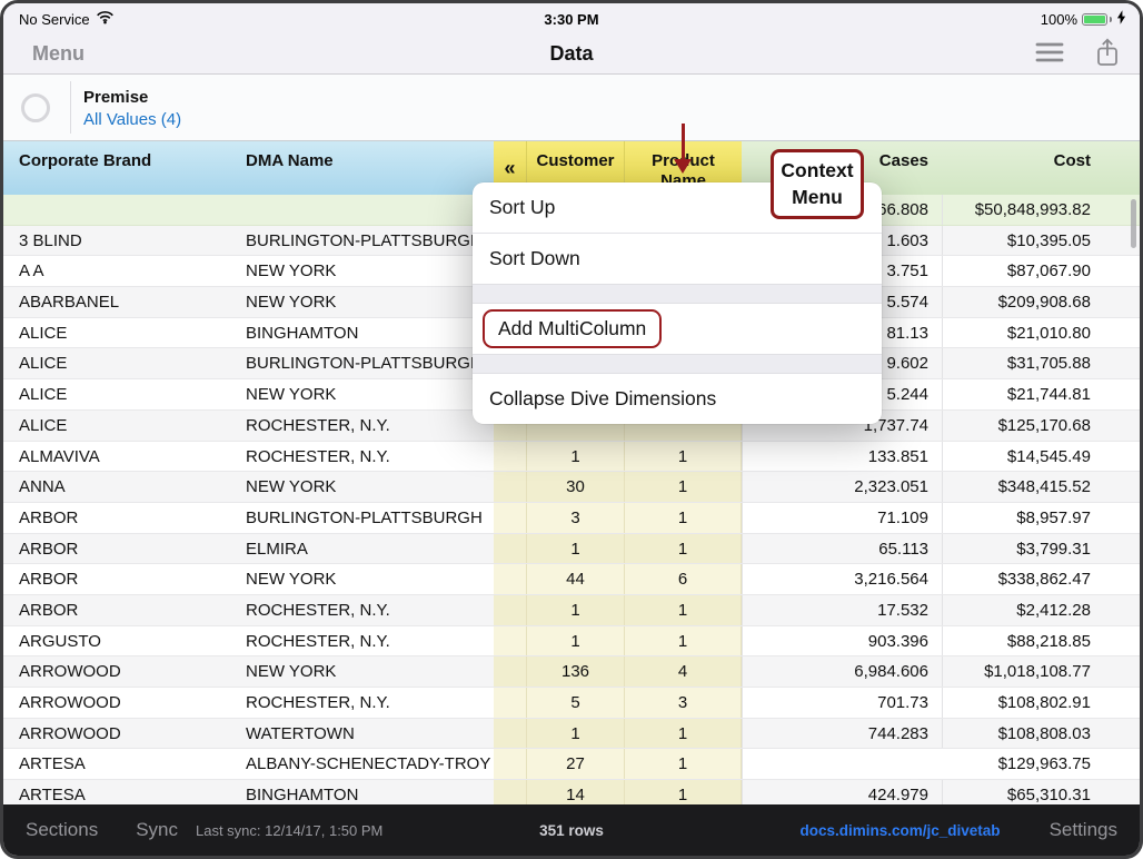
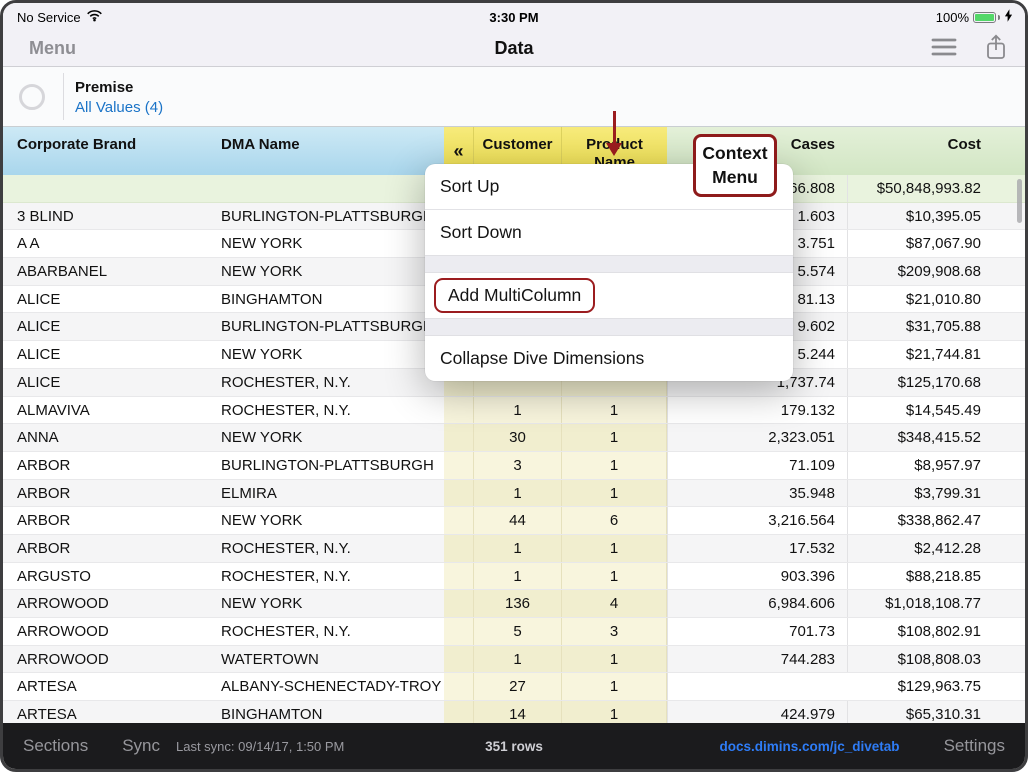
  No Service
  3:30 PM
  100%
  Menu
  Data
  Premise
  All Values (4)
  Corporate Brand
  DMA Name
  «
  Customer
  Product Name
  Cases
  Cost
  66.808
  $50,848,993.82
  3 BLIND
  BURLINGTON-PLATTSBURG
  1.603
  $10,395.05
  A A
  NEW YORK
  3.751
  $87,067.90
  ABARBANEL
  NEW YORK
  5.574
  $209,908.68
  ALICE
  BINGHAMTON
  81.13
  $21,010.80
  ALICE
  BURLINGTON-PLATTSBURG
  9.602
  $31,705.88
  ALICE
  NEW YORK
  5.244
  $21,744.81
  ALICE
  ROCHESTER, N.Y.
  1,737.74
  $125,170.68
  ALMAVIVA
  ROCHESTER, N.Y.
  1
  1
- 133.851
+ 179.132
  $14,545.49
  ANNA
  NEW YORK
  30
  1
  2,323.051
  $348,415.52
  ARBOR
  BURLINGTON-PLATTSBURGH
  3
  1
  71.109
  $8,957.97
  ARBOR
  ELMIRA
  1
  1
- 65.113
+ 35.948
  $3,799.31
  ARBOR
  NEW YORK
  44
  6
  3,216.564
  $338,862.47
  ARBOR
  ROCHESTER, N.Y.
  1
  1
  17.532
  $2,412.28
  ARGUSTO
  ROCHESTER, N.Y.
  1
  1
  903.396
  $88,218.85
  ARROWOOD
  NEW YORK
  136
  4
  6,984.606
  $1,018,108.77
  ARROWOOD
  ROCHESTER, N.Y.
  5
  3
  701.73
  $108,802.91
  ARROWOOD
  WATERTOWN
  1
  1
  744.283
  $108,808.03
  ARTESA
  ALBANY-SCHENECTADY-TROY
  27
  1
  $129,963.75
  ARTESA
  BINGHAMTON
  14
  1
  424.979
  $65,310.31
  Sections
  Sync
- Last sync: 12/14/17, 1:50 PM
+ Last sync: 09/14/17, 1:50 PM
  351 rows
  docs.dimins.com/jc_divetab
  Settings
  Sort Up
  Sort Down
  Add MultiColumn
  Collapse Dive Dimensions
  Context Menu
